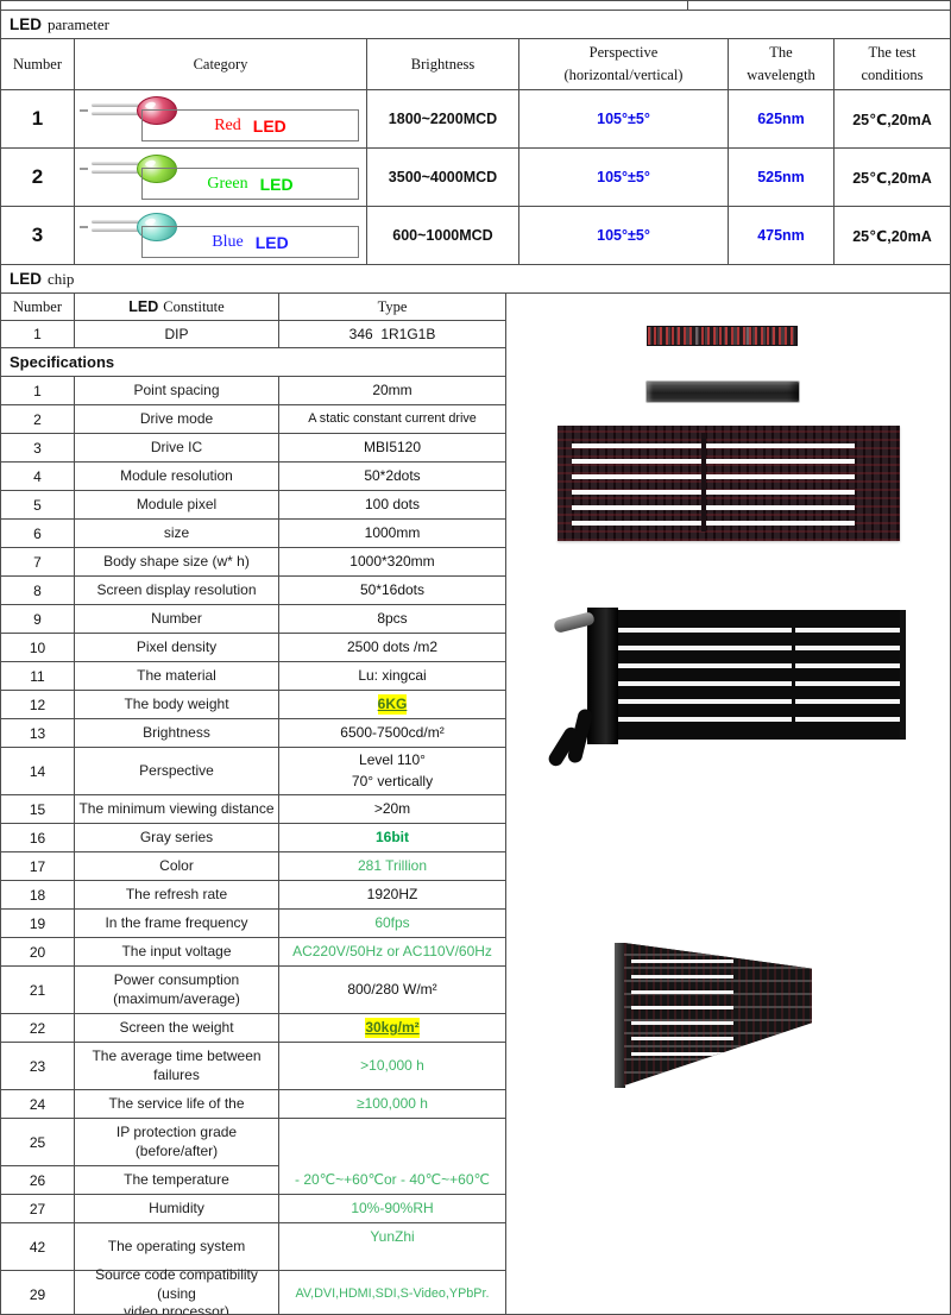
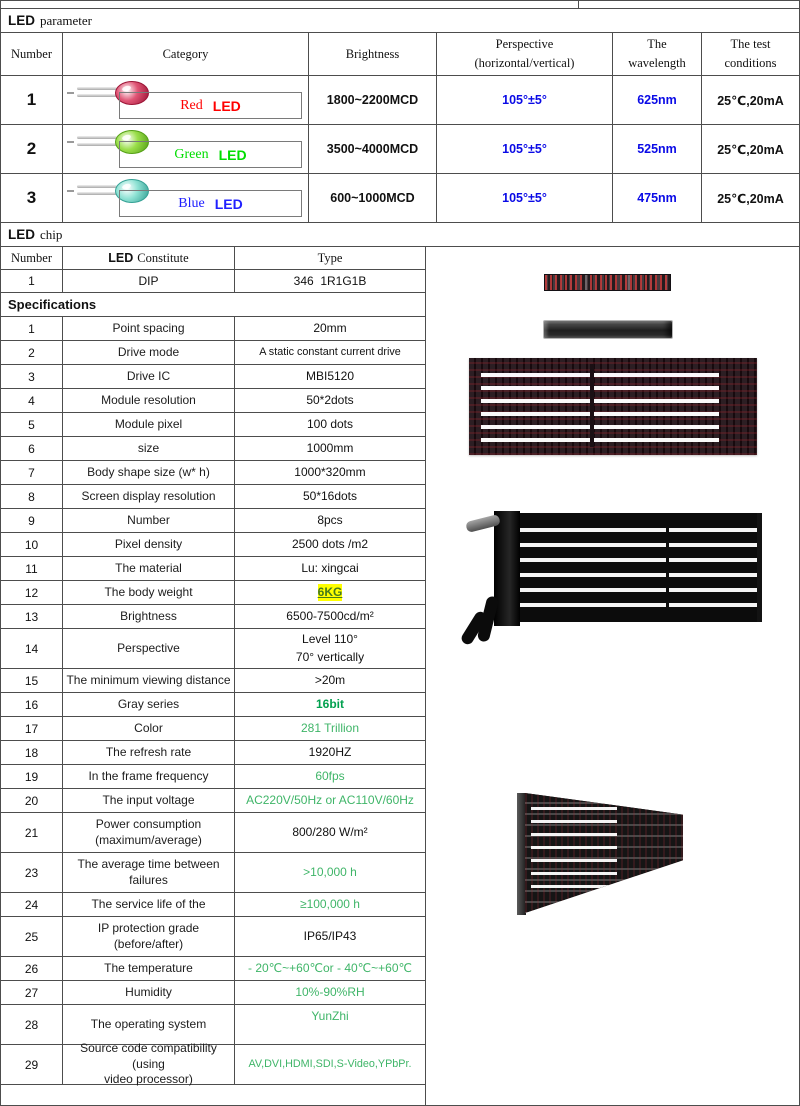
  LED
  parameter
  Number
  Category
  Brightness
  Perspective
  (horizontal/vertical)
  The
  wavelength
  The test
  conditions
  1
  Red
  LED
  1800~2200MCD
  105°±5°
  625nm
  25℃,20mA
  2
  Green
  LED
  3500~4000MCD
  105°±5°
  525nm
  25℃,20mA
  3
  Blue
  LED
  600~1000MCD
  105°±5°
  475nm
  25℃,20mA
  LED
  chip
  Number
  LED
  Constitute
  Type
  1
  DIP
  346 1R1G1B
  Specifications
  1
  Point spacing
  20mm
  2
  Drive mode
  A static constant current drive
  3
  Drive IC
  MBI5120
  4
  Module resolution
  50*2dots
  5
  Module pixel
  100 dots
  6
  size
  1000mm
  7
  Body shape size (w* h)
  1000*320mm
  8
  Screen display resolution
  50*16dots
  9
  Number
  8pcs
  10
  Pixel density
  2500 dots /m2
  11
  The material
  Lu: xingcai
  12
  The body weight
  6KG
  13
  Brightness
  6500-7500cd/m²
  14
  Perspective
  Level 110°
  70° vertically
  15
  The minimum viewing distance
  >20m
  16
  Gray series
  16bit
  17
  Color
  281 Trillion
  18
  The refresh rate
  1920HZ
  19
  In the frame frequency
  60fps
  20
  The input voltage
  AC220V/50Hz or AC110V/60Hz
  21
  Power consumption
  (maximum/average)
  800/280 W/m²
- 22
- Screen the weight
- 30kg/m²
  23
  The average time between
  failures
  >10,000 h
  24
  The service life of the
  ≥100,000 h
  25
  IP protection grade
  (before/after)
+ IP65/IP43
  26
  The temperature
  - 20℃~+60℃or - 40℃~+60℃
  27
  Humidity
  10%-90%RH
- 42
+ 28
  The operating system
  YunZhi
  29
  Source code compatibility (using
  video processor)
  AV,DVI,HDMI,SDI,S-Video,YPbPr.
